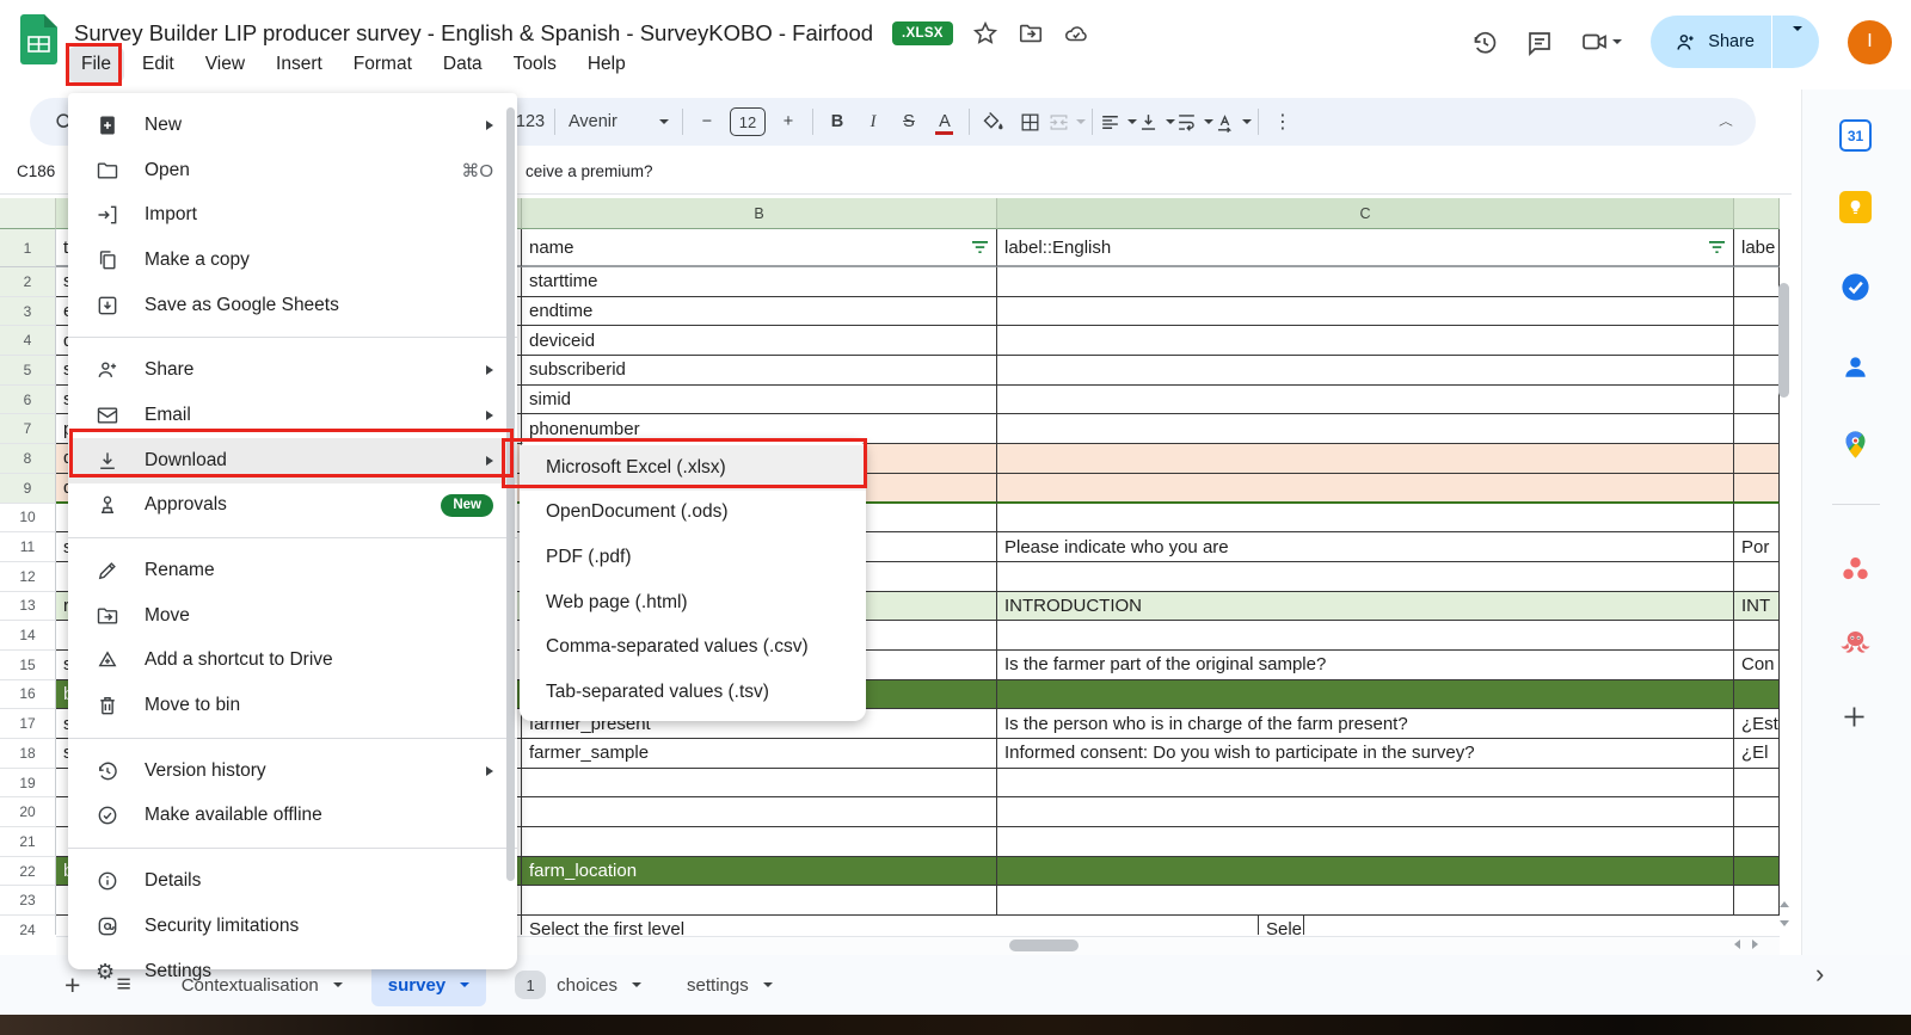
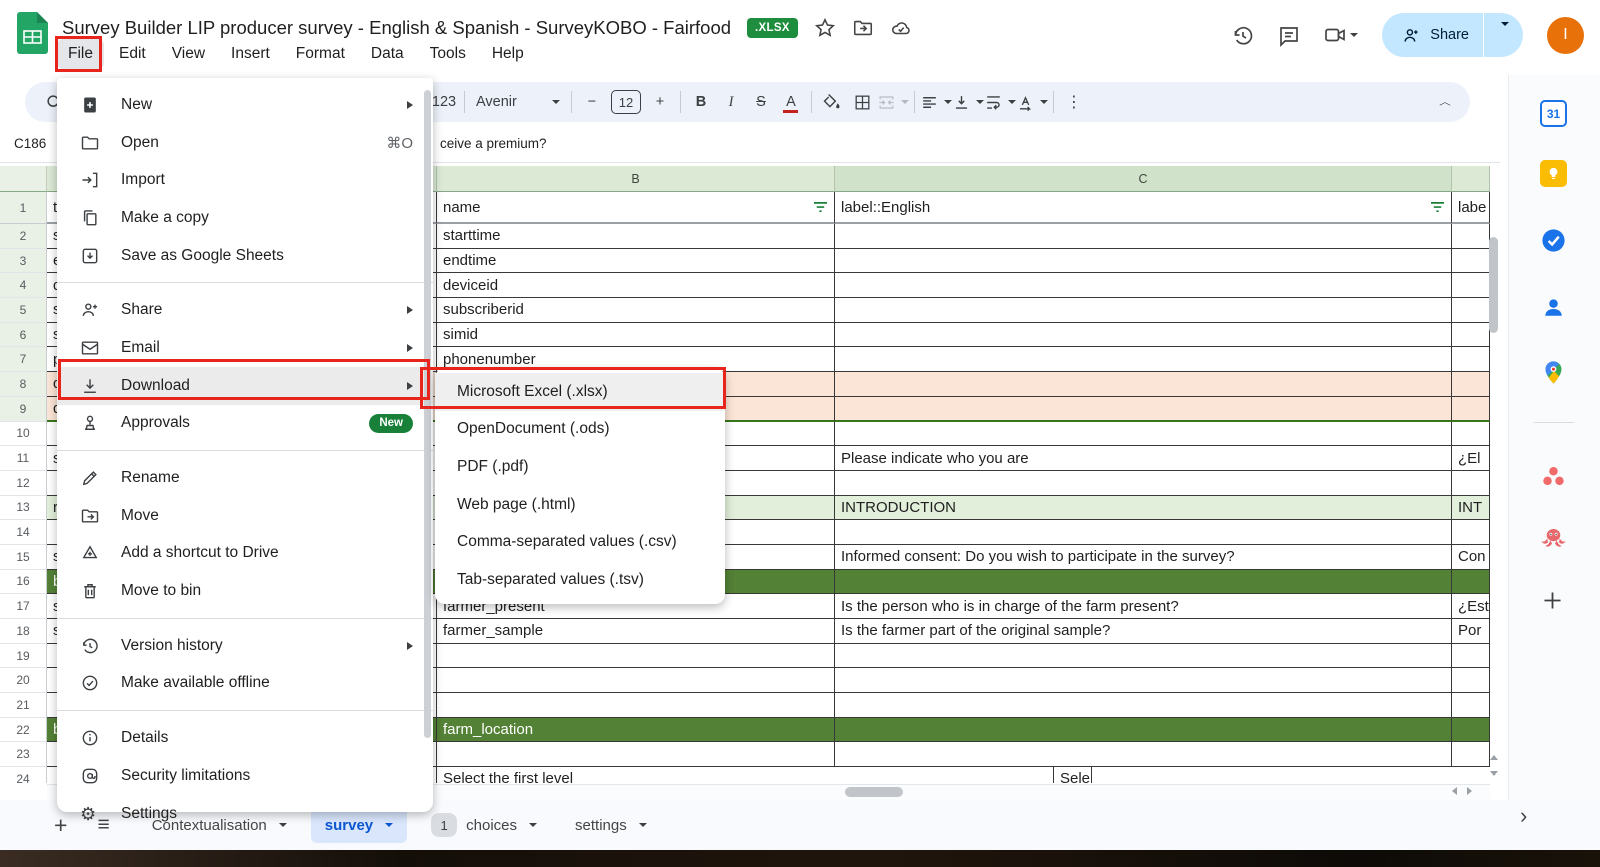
  Survey Builder LIP producer survey - English & Spanish - SurveyKOBO - Fairfood
  .XLSX
  Share
  I
  File
  Edit
  View
  Insert
  Format
  Data
  Tools
  Help
  123
  Avenir
  −
  12
  +
  B
  I
  S
  A
  ⋮
  ︿
  C186
  ceive a premium?
  B
  C
  1
  t
  name
  label::English
  labe
  2
  starttime
  3
  endtime
  4
  deviceid
  5
  subscriberid
  6
  simid
  7
  phonenumber
  8
  9
  10
  11
  Please indicate who you are
- Por
+ ¿El
  12
  13
  r
  INTRODUCTION
  INT
  14
  15
- Is the farmer part of the original sample?
+ Informed consent: Do you wish to participate in the survey?
  Con
  16
  17
  farmer_present
  Is the person who is in charge of the farm present?
  ¿Est
  18
  farmer_sample
- Informed consent: Do you wish to participate in the survey?
+ Is the farmer part of the original sample?
- ¿El
+ Por
  19
  20
  21
  22
  farm_location
  23
  24
  Select the first level
  Sele
  New
  Open
  ⌘O
  Import
  Make a copy
  Save as Google Sheets
  Share
  Email
  Download
  Approvals
  New
  Rename
  Move
  Add a shortcut to Drive
  Move to bin
  Version history
  Make available offline
  Details
  Security limitations
  ⚙
  Settings
  Microsoft Excel (.xlsx)
  OpenDocument (.ods)
  PDF (.pdf)
  Web page (.html)
  Comma-separated values (.csv)
  Tab-separated values (.tsv)
  +
  ≡
  Contextualisation
  survey
  1
  choices
  settings
  31
  ›
